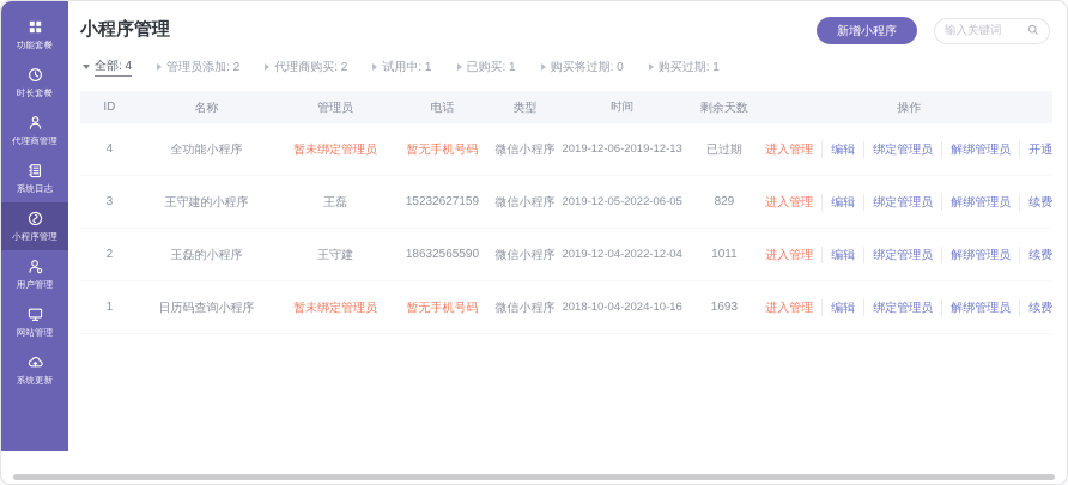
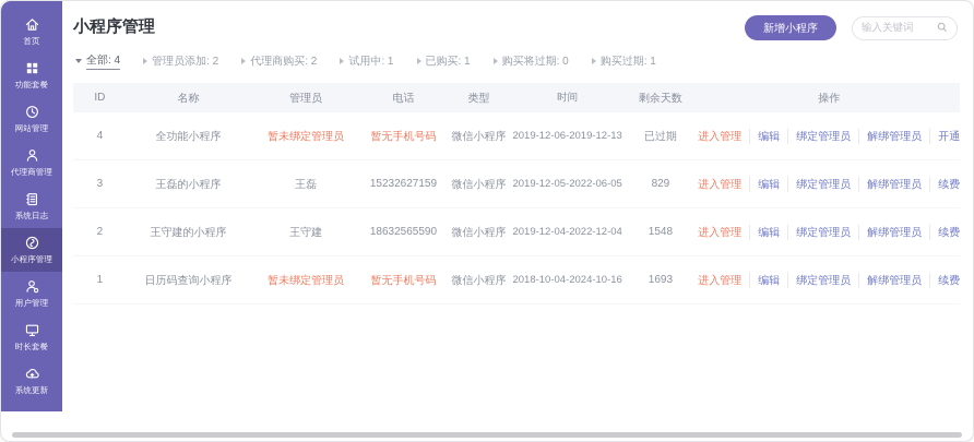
+ 首页
  功能套餐
- 时长套餐
+ 网站管理
  代理商管理
  系统日志
  小程序管理
  用户管理
- 网站管理
+ 时长套餐
  系统更新
  小程序管理
  新增小程序
  输入关键词
  全部: 4
  管理员添加: 2
  代理商购买: 2
  试用中: 1
  已购买: 1
  购买将过期: 0
  购买过期: 1
  ID
  名称
  管理员
  电话
  类型
  时间
  剩余天数
  操作
  4
  全功能小程序
  暂未绑定管理员
  暂无手机号码
  微信小程序
  2019-12-06-2019-12-13
  已过期
  进入管理
  编辑
  绑定管理员
  解绑管理员
  开通
  3
- 王守建的小程序
+ 王磊的小程序
  王磊
  15232627159
  微信小程序
  2019-12-05-2022-06-05
  829
  进入管理
  编辑
  绑定管理员
  解绑管理员
  续费
  2
- 王磊的小程序
+ 王守建的小程序
  王守建
  18632565590
  微信小程序
  2019-12-04-2022-12-04
- 1011
+ 1548
  进入管理
  编辑
  绑定管理员
  解绑管理员
  续费
  1
  日历码查询小程序
  暂未绑定管理员
  暂无手机号码
  微信小程序
  2018-10-04-2024-10-16
  1693
  进入管理
  编辑
  绑定管理员
  解绑管理员
  续费
